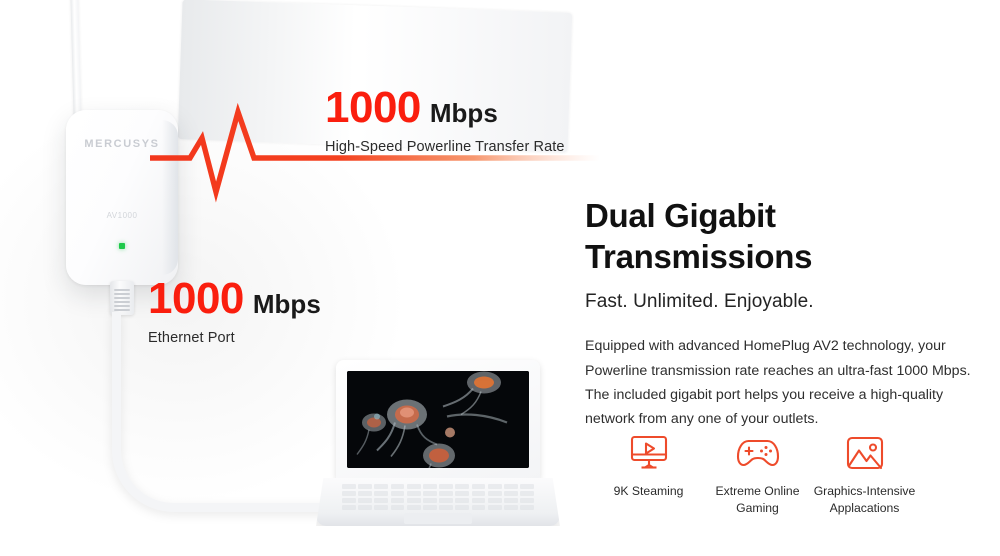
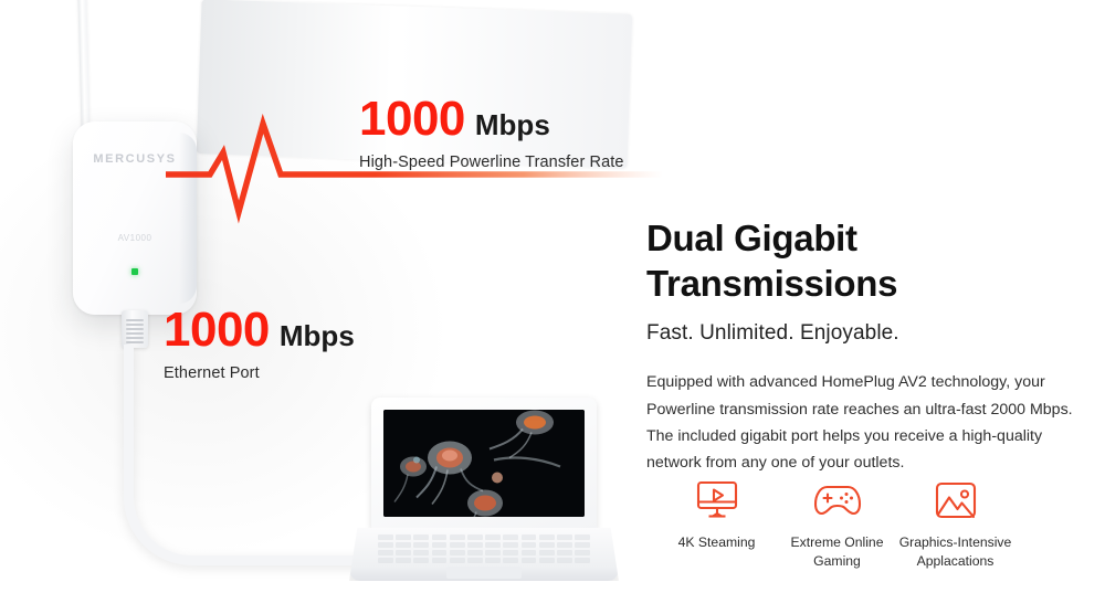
  MERCUSYS
  AV1000
  1000 Mbps
  High-Speed Powerline Transfer Rate
  1000 Mbps
  Ethernet Port
  Dual Gigabit
  Transmissions
  Fast. Unlimited. Enjoyable.
- Equipped with advanced HomePlug AV2 technology, your Powerline transmission rate reaches an ultra-fast 1000 Mbps. The included gigabit port helps you receive a high-quality network from any one of your outlets.
+ Equipped with advanced HomePlug AV2 technology, your Powerline transmission rate reaches an ultra-fast 2000 Mbps. The included gigabit port helps you receive a high-quality network from any one of your outlets.
- 9K Steaming
+ 4K Steaming
  Extreme Online Gaming
  Graphics-Intensive Applacations
